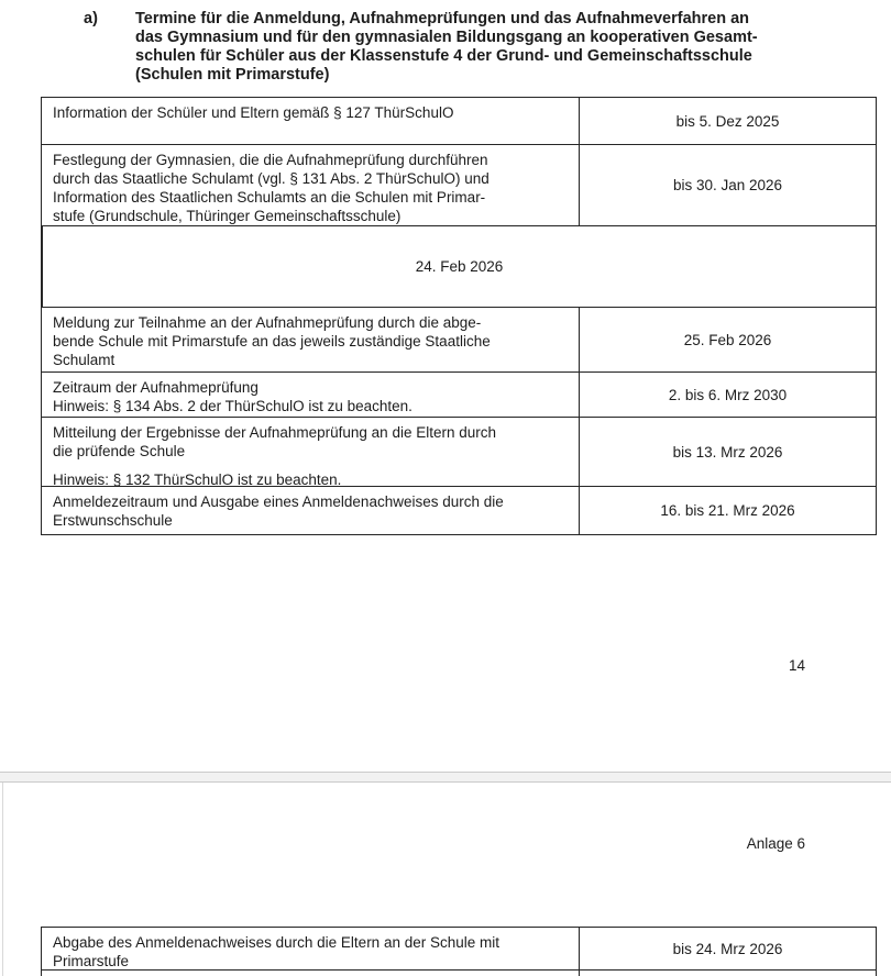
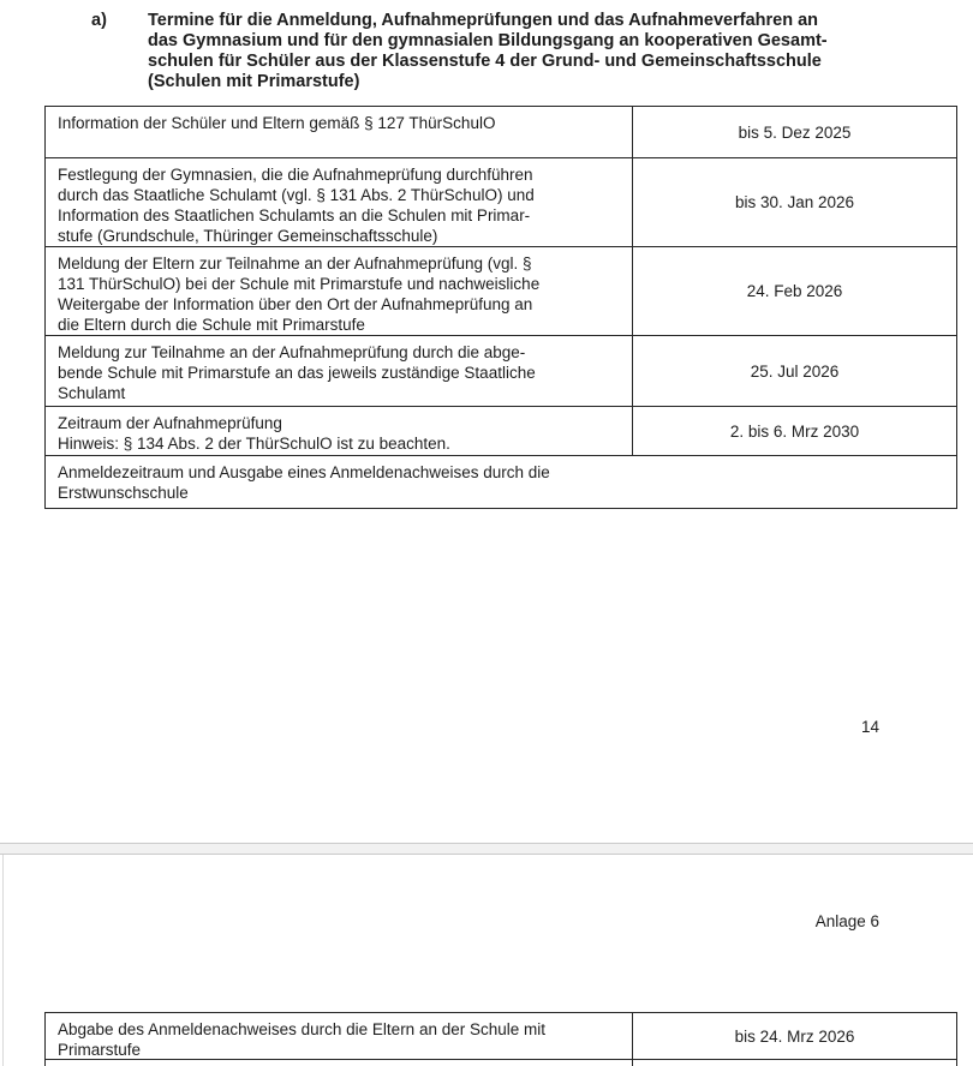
  a)
  Termine für die Anmeldung, Aufnahmeprüfungen und das Aufnahmeverfahren an
  das Gymnasium und für den gymnasialen Bildungsgang an kooperativen Gesamt-
  schulen für Schüler aus der Klassenstufe 4 der Grund- und Gemeinschaftsschule
  (Schulen mit Primarstufe)
  Information der Schüler und Eltern gemäß § 127 ThürSchulO
  bis 5. Dez 2025
  Festlegung der Gymnasien, die die Aufnahmeprüfung durchführen
  durch das Staatliche Schulamt (vgl. § 131 Abs. 2 ThürSchulO) und
  Information des Staatlichen Schulamts an die Schulen mit Primar-
  stufe (Grundschule, Thüringer Gemeinschaftsschule)
  bis 30. Jan 2026
+ Meldung der Eltern zur Teilnahme an der Aufnahmeprüfung (vgl. §
+ 131 ThürSchulO) bei der Schule mit Primarstufe und nachweisliche
+ Weitergabe der Information über den Ort der Aufnahmeprüfung an
+ die Eltern durch die Schule mit Primarstufe
  24. Feb 2026
  Meldung zur Teilnahme an der Aufnahmeprüfung durch die abge-
  bende Schule mit Primarstufe an das jeweils zuständige Staatliche
  Schulamt
- 25. Feb 2026
+ 25. Jul 2026
  Zeitraum der Aufnahmeprüfung
  Hinweis: § 134 Abs. 2 der ThürSchulO ist zu beachten.
  2. bis 6. Mrz 2030
- Mitteilung der Ergebnisse der Aufnahmeprüfung an die Eltern durch
- die prüfende Schule
- Hinweis: § 132 ThürSchulO ist zu beachten.
- bis 13. Mrz 2026
  Anmeldezeitraum und Ausgabe eines Anmeldenachweises durch die
  Erstwunschschule
- 16. bis 21. Mrz 2026
  14
  Anlage 6
  Abgabe des Anmeldenachweises durch die Eltern an der Schule mit
  Primarstufe
  bis 24. Mrz 2026
